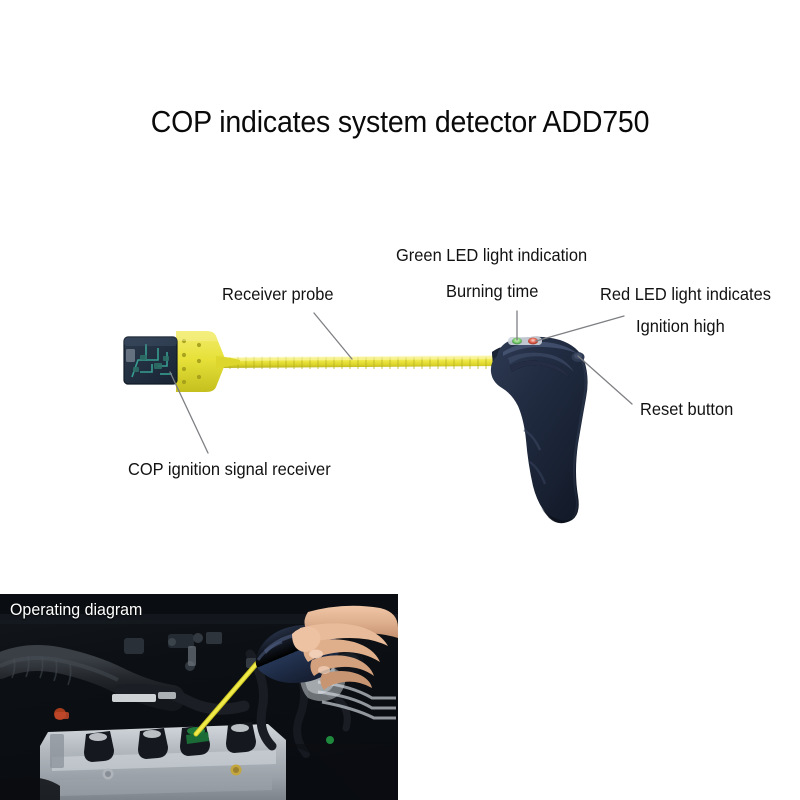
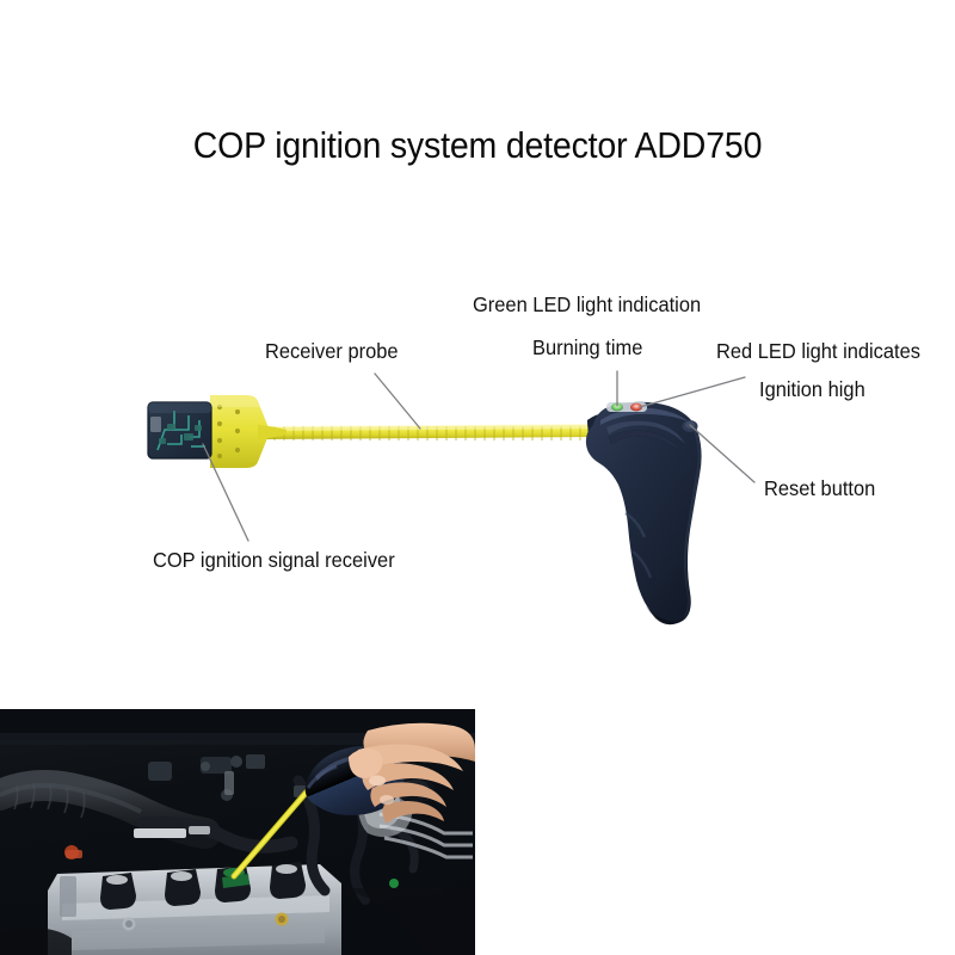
- COP indicates system detector ADD750
+ COP ignition system detector ADD750
  Receiver probe
  Green LED light indication
  Burning time
  Red LED light indicates
  Ignition high
  Reset button
  COP ignition signal receiver
- Operating diagram
